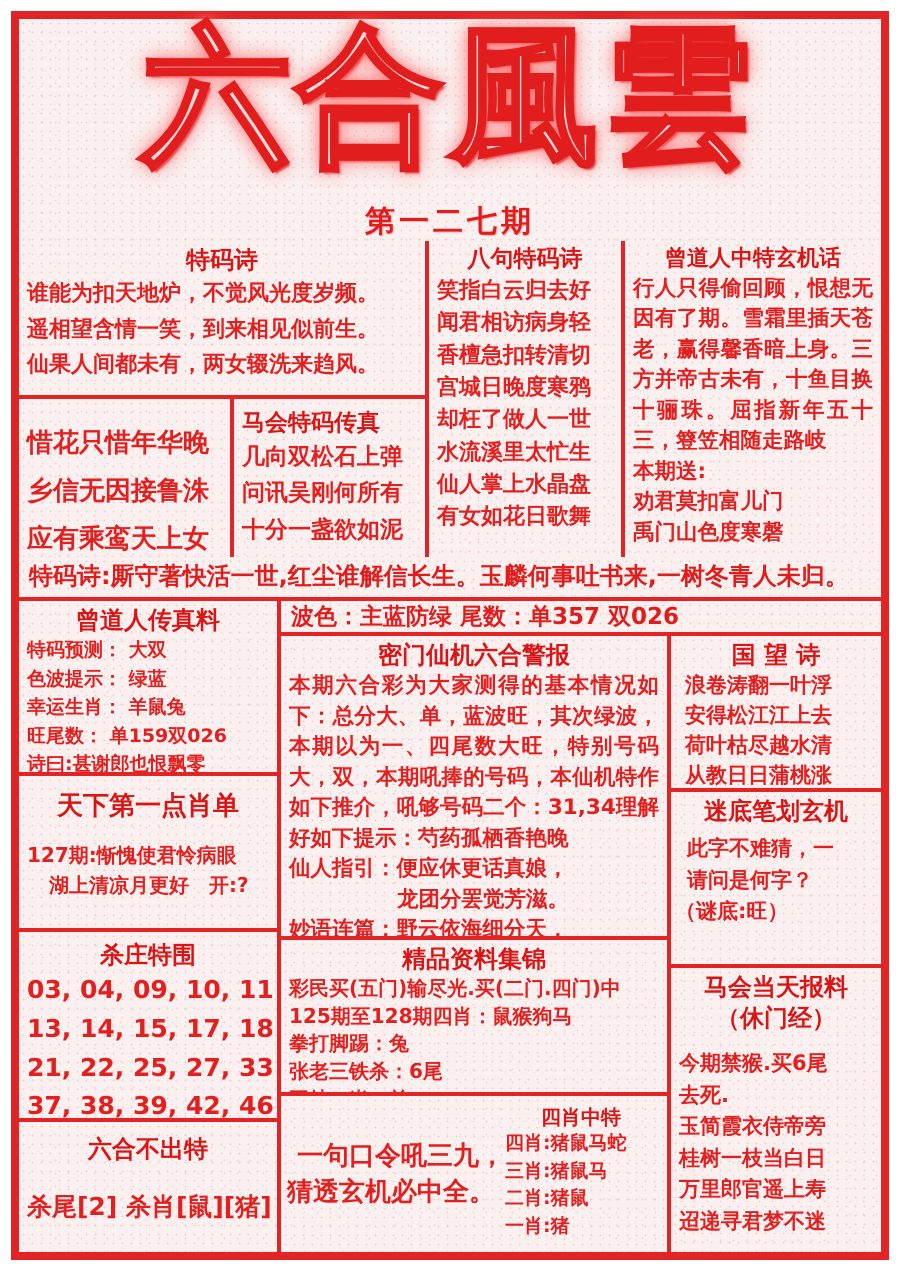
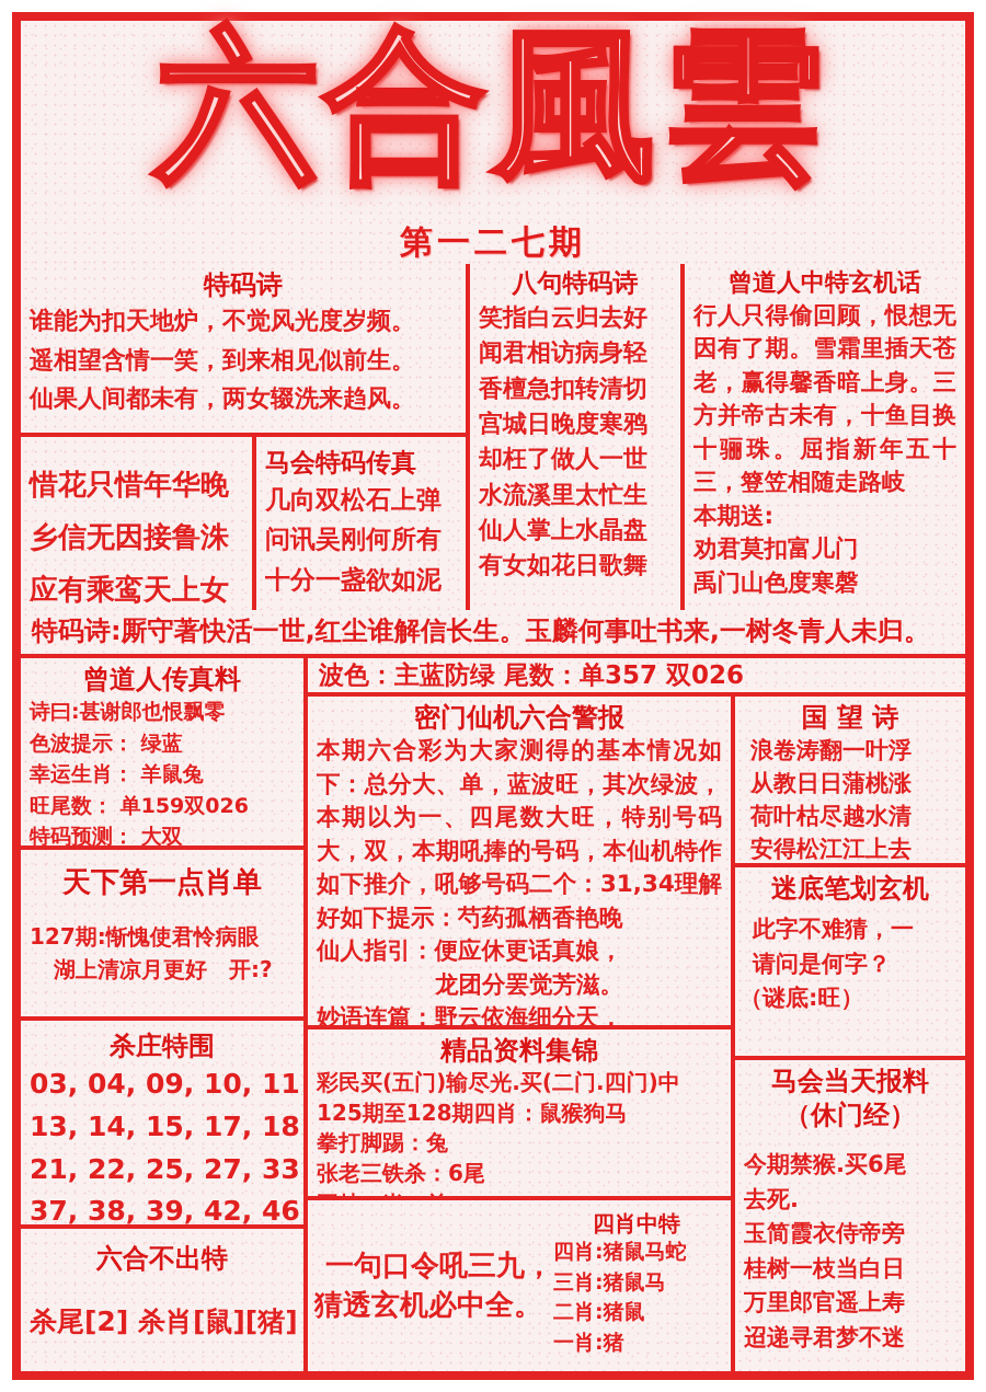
  六合風雲
  第一二七期
  特码诗
  谁能为扣天地炉，不觉风光度岁频。
  遥相望含情一笑，到来相见似前生。
  仙果人间都未有，两女辍洗来趋风。
  惜花只惜年华晚
  乡信无因接鲁洙
  应有乘鸾天上女
  马会特码传真
  几向双松石上弹
  问讯吴刚何所有
  十分一盏欲如泥
  八句特码诗
  笑指白云归去好
  闻君相访病身轻
  香檀急扣转清切
  宫城日晚度寒鸦
  却枉了做人一世
  水流溪里太忙生
  仙人掌上水晶盘
  有女如花日歌舞
  曾道人中特玄机话
  行人只得偷回顾，恨想无因有了期。雪霜里插天苍老，赢得馨香暗上身。三方并帝古未有，十鱼目换十骊珠。屈指新年五十三，簦笠相随走路岐
  本期送:
  劝君莫扣富儿门
  禹门山色度寒磬
  特码诗:厮守著快活一世,红尘谁解信长生。玉麟何事吐书来,一树冬青人未归。
  曾道人传真料
- 特码预测： 大双
+ 诗曰:甚谢郎也恨飘零
  色波提示： 绿蓝
  幸运生肖： 羊鼠兔
  旺尾数： 单159双026
- 诗曰:甚谢郎也恨飘零
+ 特码预测： 大双
  天下第一点肖单
  127期:惭愧使君怜病眼
  湖上清凉月更好 开:?
  杀庄特围
  03, 04, 09, 10, 11
  13, 14, 15, 17, 18
  21, 22, 25, 27, 33
  37, 38, 39, 42, 46
  六合不出特
  杀尾[2] 杀肖[鼠][猪]
  波色：主蓝防绿 尾数：单357 双026
  密门仙机六合警报
  本期六合彩为大家测得的基本情况如下：总分大、单，蓝波旺，其次绿波，本期以为一、四尾数大旺，特别号码大，双，本期吼捧的号码，本仙机特作如下推介，吼够号码二个：31,34理解好如下提示：芍药孤栖香艳晚
  仙人指引：便应休更话真娘，
  龙团分罢觉芳滋。
  妙语连篇：野云依海细分天，
  精品资料集锦
  彩民买(五门)输尽光.买(二门.四门)中
  125期至128期四肖：鼠猴狗马
  拳打脚踢：兔
  张老三铁杀：6尾
  一句口令吼三九，
  猜透玄机必中全。
  四肖中特
  四肖:猪鼠马蛇
  三肖:猪鼠马
  二肖:猪鼠
  一肖:猪
  国 望 诗
  浪卷涛翻一叶浮
- 安得松江江上去
+ 从教日日蒲桃涨
  荷叶枯尽越水清
- 从教日日蒲桃涨
+ 安得松江江上去
  迷底笔划玄机
  此字不难猜，一
  请问是何字？
  （谜底:旺）
  马会当天报料
  （休门经）
  今期禁猴.买6尾
  去死.
  玉简霞衣侍帝旁
  桂树一枝当白日
  万里郎官遥上寿
  迢递寻君梦不迷
